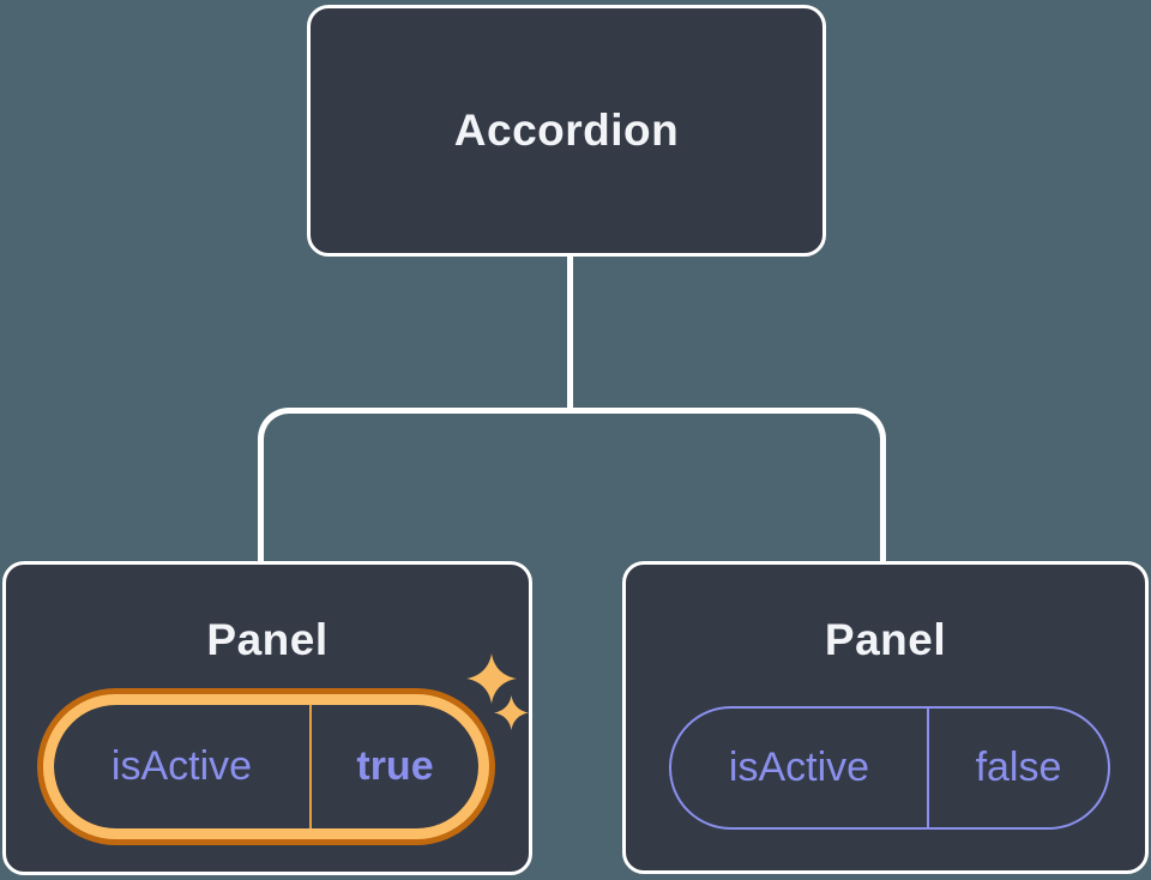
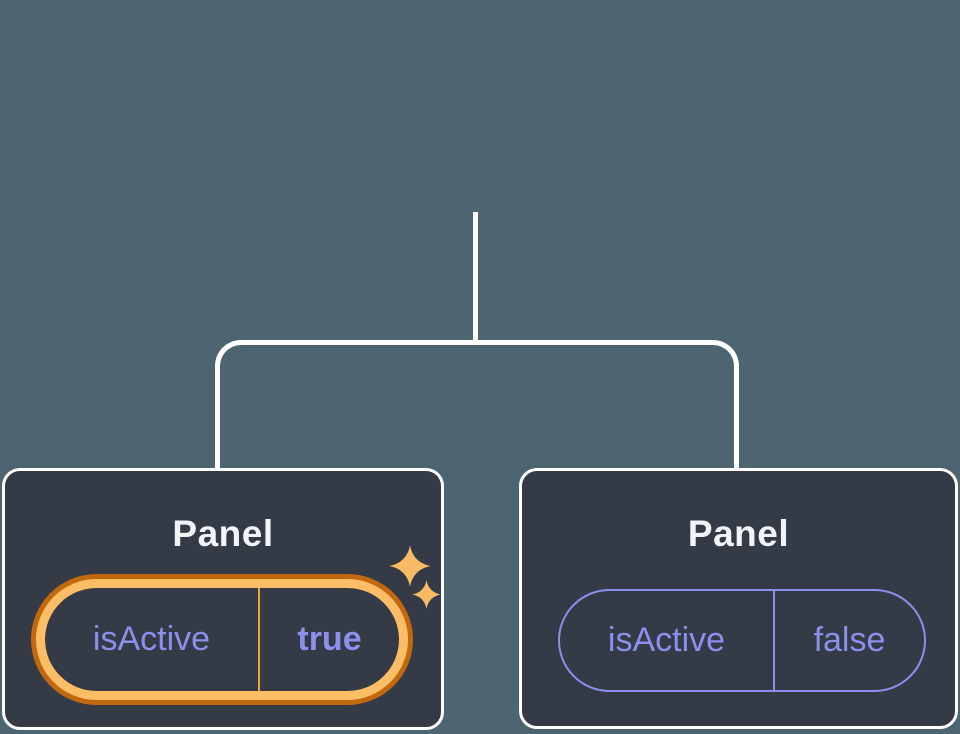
- Accordion
  Panel
  isActive
  true
  Panel
  isActive
  false
